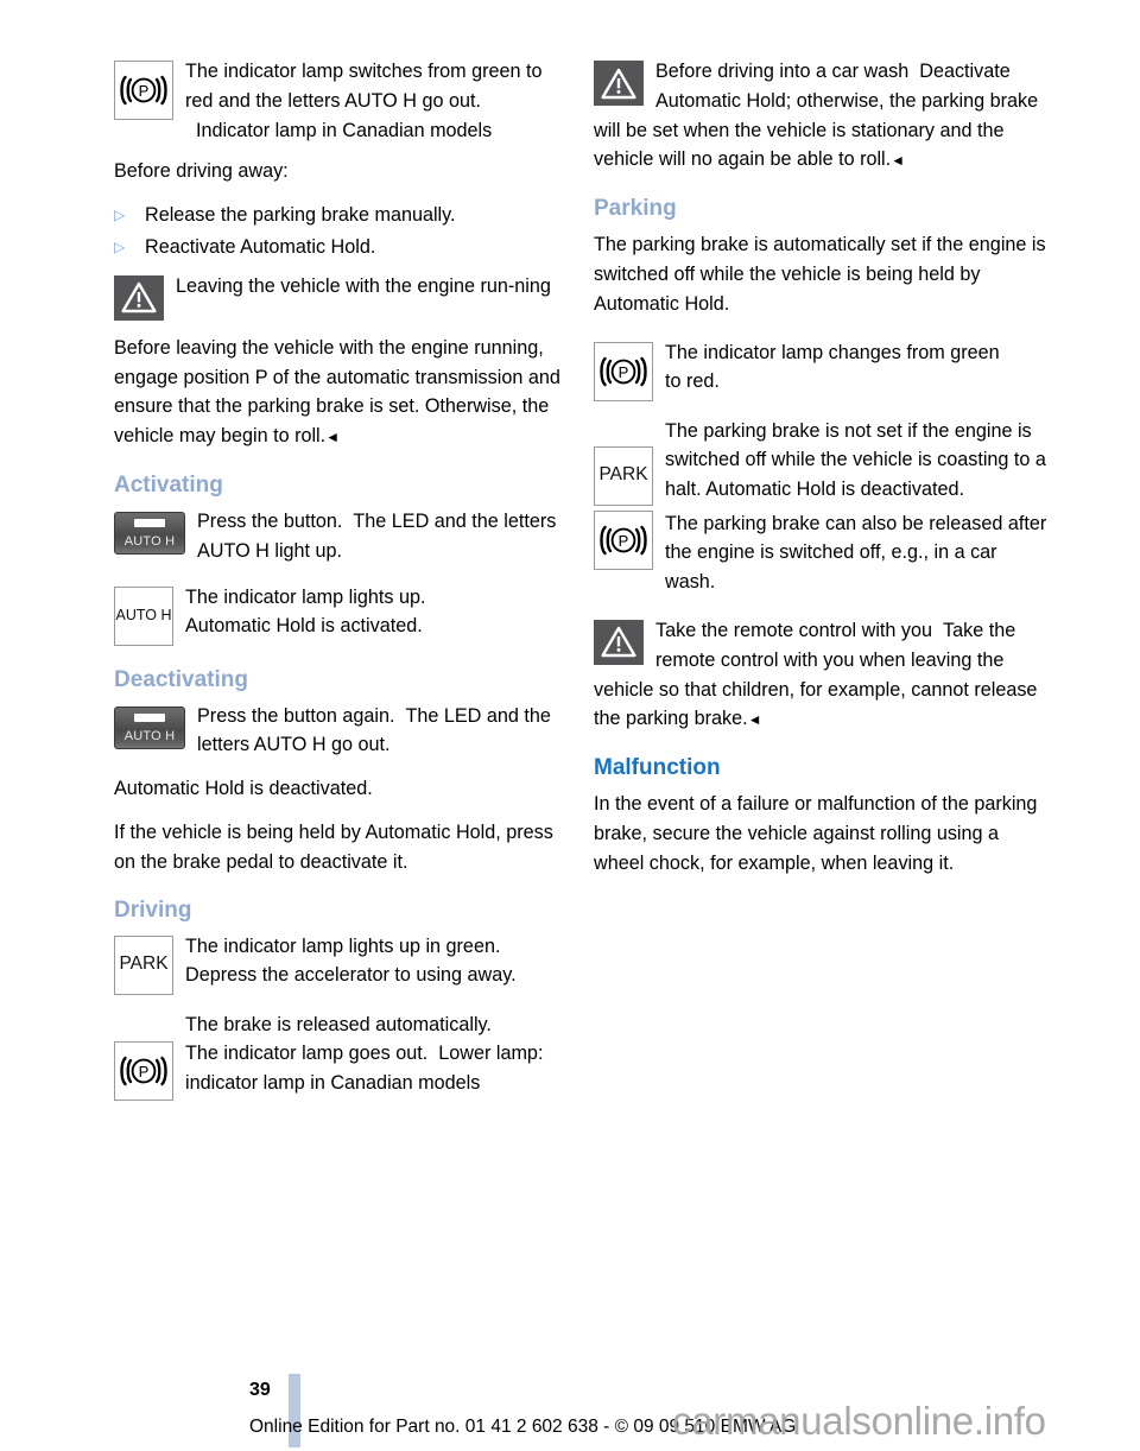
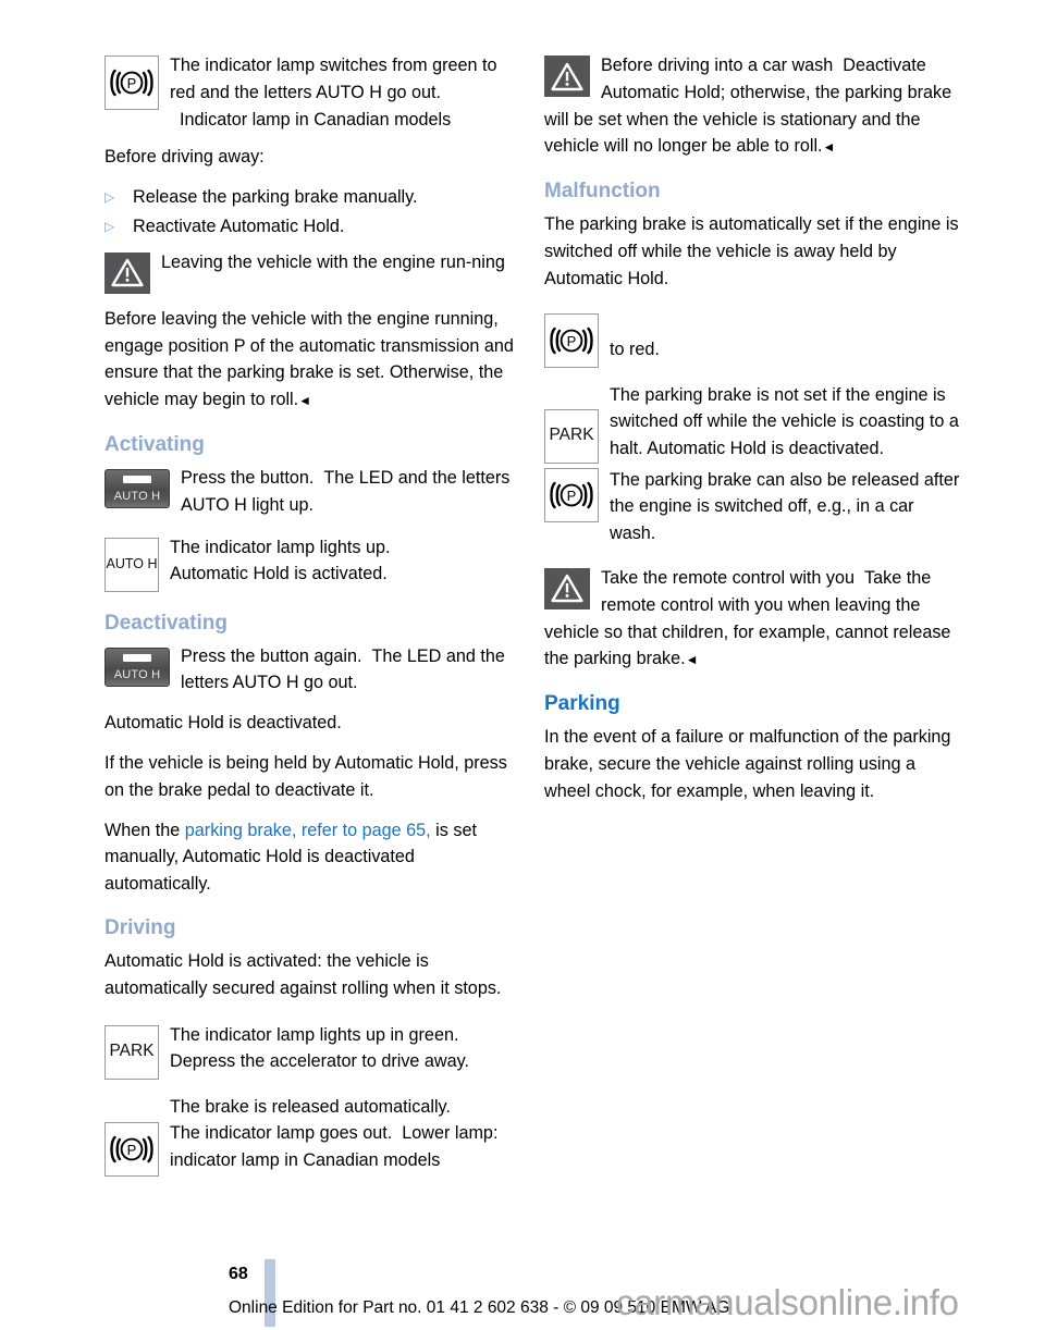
  P
  The indicator lamp switches from green to red and the letters AUTO H go out. Indicator lamp in Canadian models
  Before driving away:
  ▷
  Release the parking brake manually.
  ▷
  Reactivate Automatic Hold.
  Leaving the vehicle with the engine run-ning
  Before leaving the vehicle with the engine running, engage position P of the automatic transmission and ensure that the parking brake is set. Otherwise, the vehicle may begin to roll.◄
  Activating
  AUTO H
  Press the button. The LED and the letters AUTO H light up.
  AUTO H
  The indicator lamp lights up.
  Automatic Hold is activated.
  Deactivating
  AUTO H
  Press the button again. The LED and the letters AUTO H go out.
  Automatic Hold is deactivated.
  If the vehicle is being held by Automatic Hold, press on the brake pedal to deactivate it.
+ When the parking brake, refer to page 65, is set manually, Automatic Hold is deactivated automatically.
  Driving
+ Automatic Hold is activated: the vehicle is automatically secured against rolling when it stops.
  PARK
  The indicator lamp lights up in green.
- Depress the accelerator to using away.
+ Depress the accelerator to drive away.
  P
  The brake is released automatically.
  The indicator lamp goes out. Lower lamp: indicator lamp in Canadian models
- Before driving into a car wash Deactivate Automatic Hold; otherwise, the parking brake will be set when the vehicle is stationary and the vehicle will no again be able to roll.◄
+ Before driving into a car wash Deactivate Automatic Hold; otherwise, the parking brake will be set when the vehicle is stationary and the vehicle will no longer be able to roll.◄
- Parking
+ Malfunction
- The parking brake is automatically set if the engine is switched off while the vehicle is being held by Automatic Hold.
+ The parking brake is automatically set if the engine is switched off while the vehicle is away held by Automatic Hold.
  P
- The indicator lamp changes from green
  to red.
  PARK
  The parking brake is not set if the engine is switched off while the vehicle is coasting to a halt. Automatic Hold is deactivated.
  P
  The parking brake can also be released after the engine is switched off, e.g., in a car wash.
  Take the remote control with you Take the remote control with you when leaving the vehicle so that children, for example, cannot release the parking brake.◄
- Malfunction
+ Parking
  In the event of a failure or malfunction of the parking brake, secure the vehicle against rolling using a wheel chock, for example, when leaving it.
- 39
+ 68
  Online Edition for Part no. 01 41 2 602 638 - © 09 09 510 BMW AG
  carmanualsonline.info
